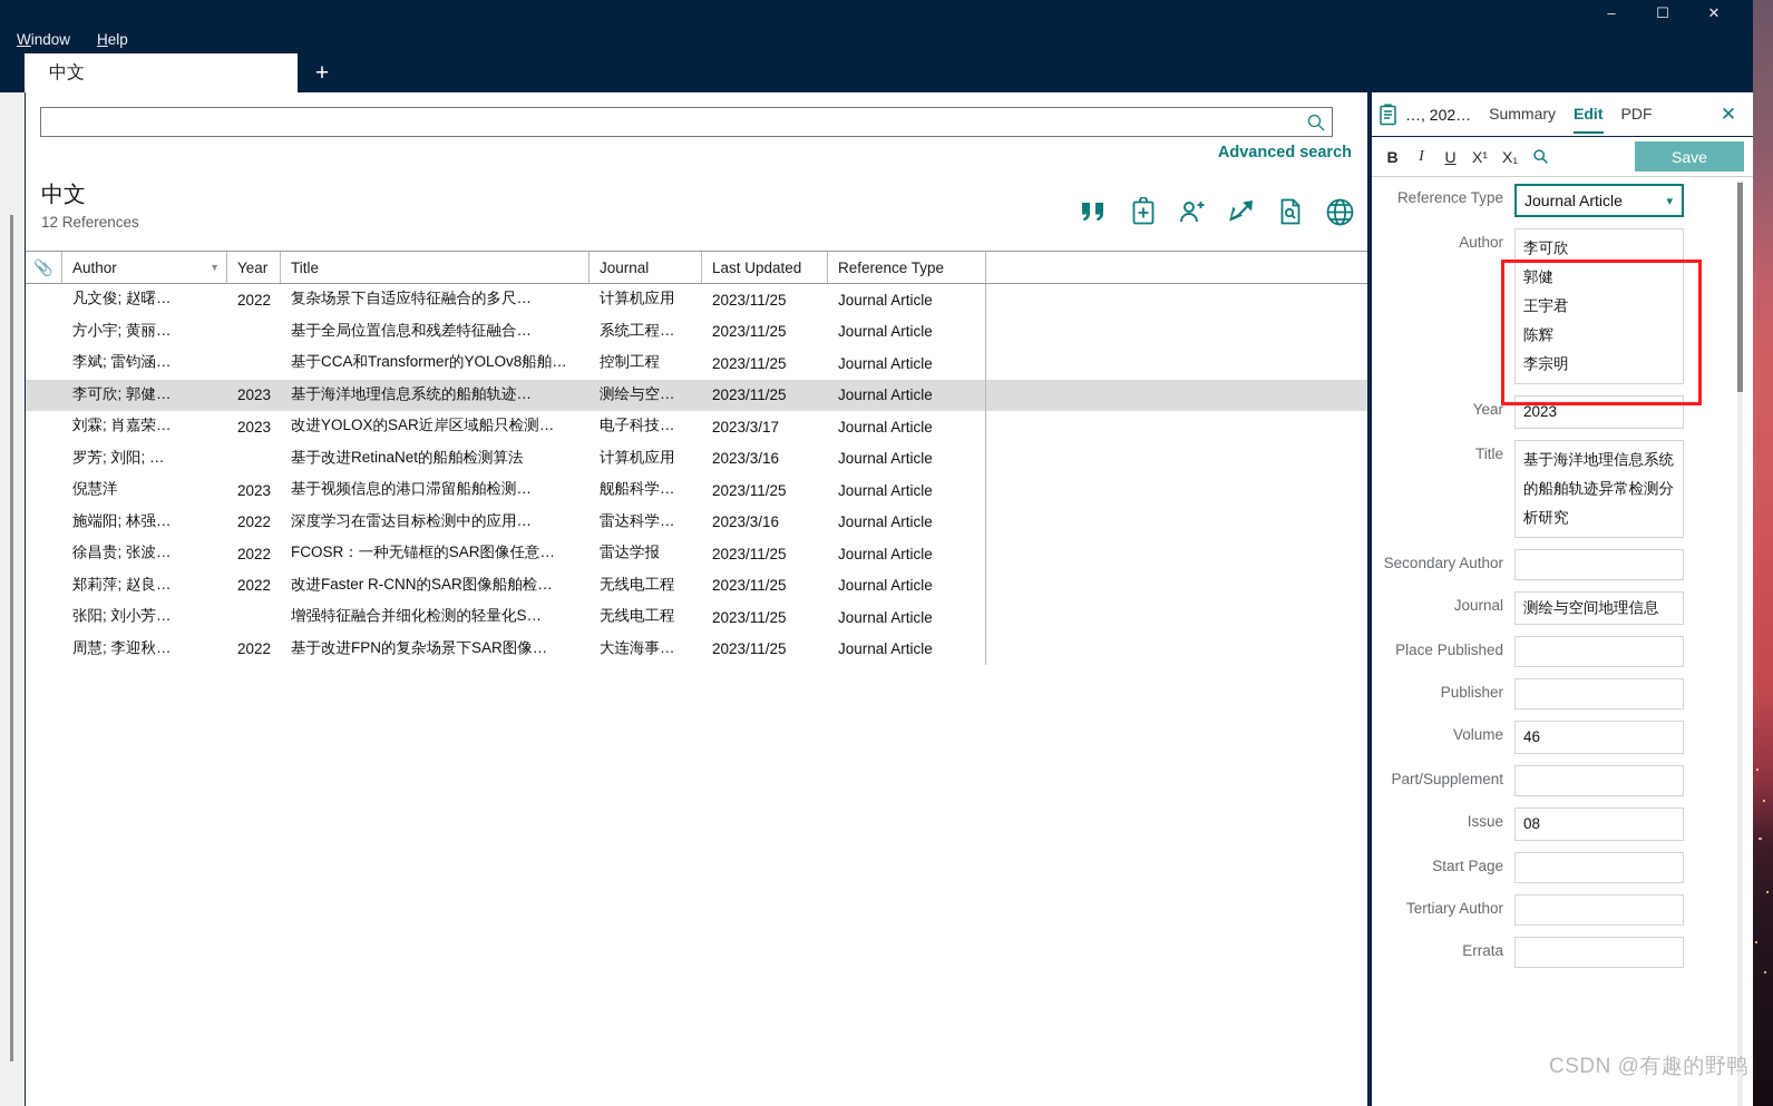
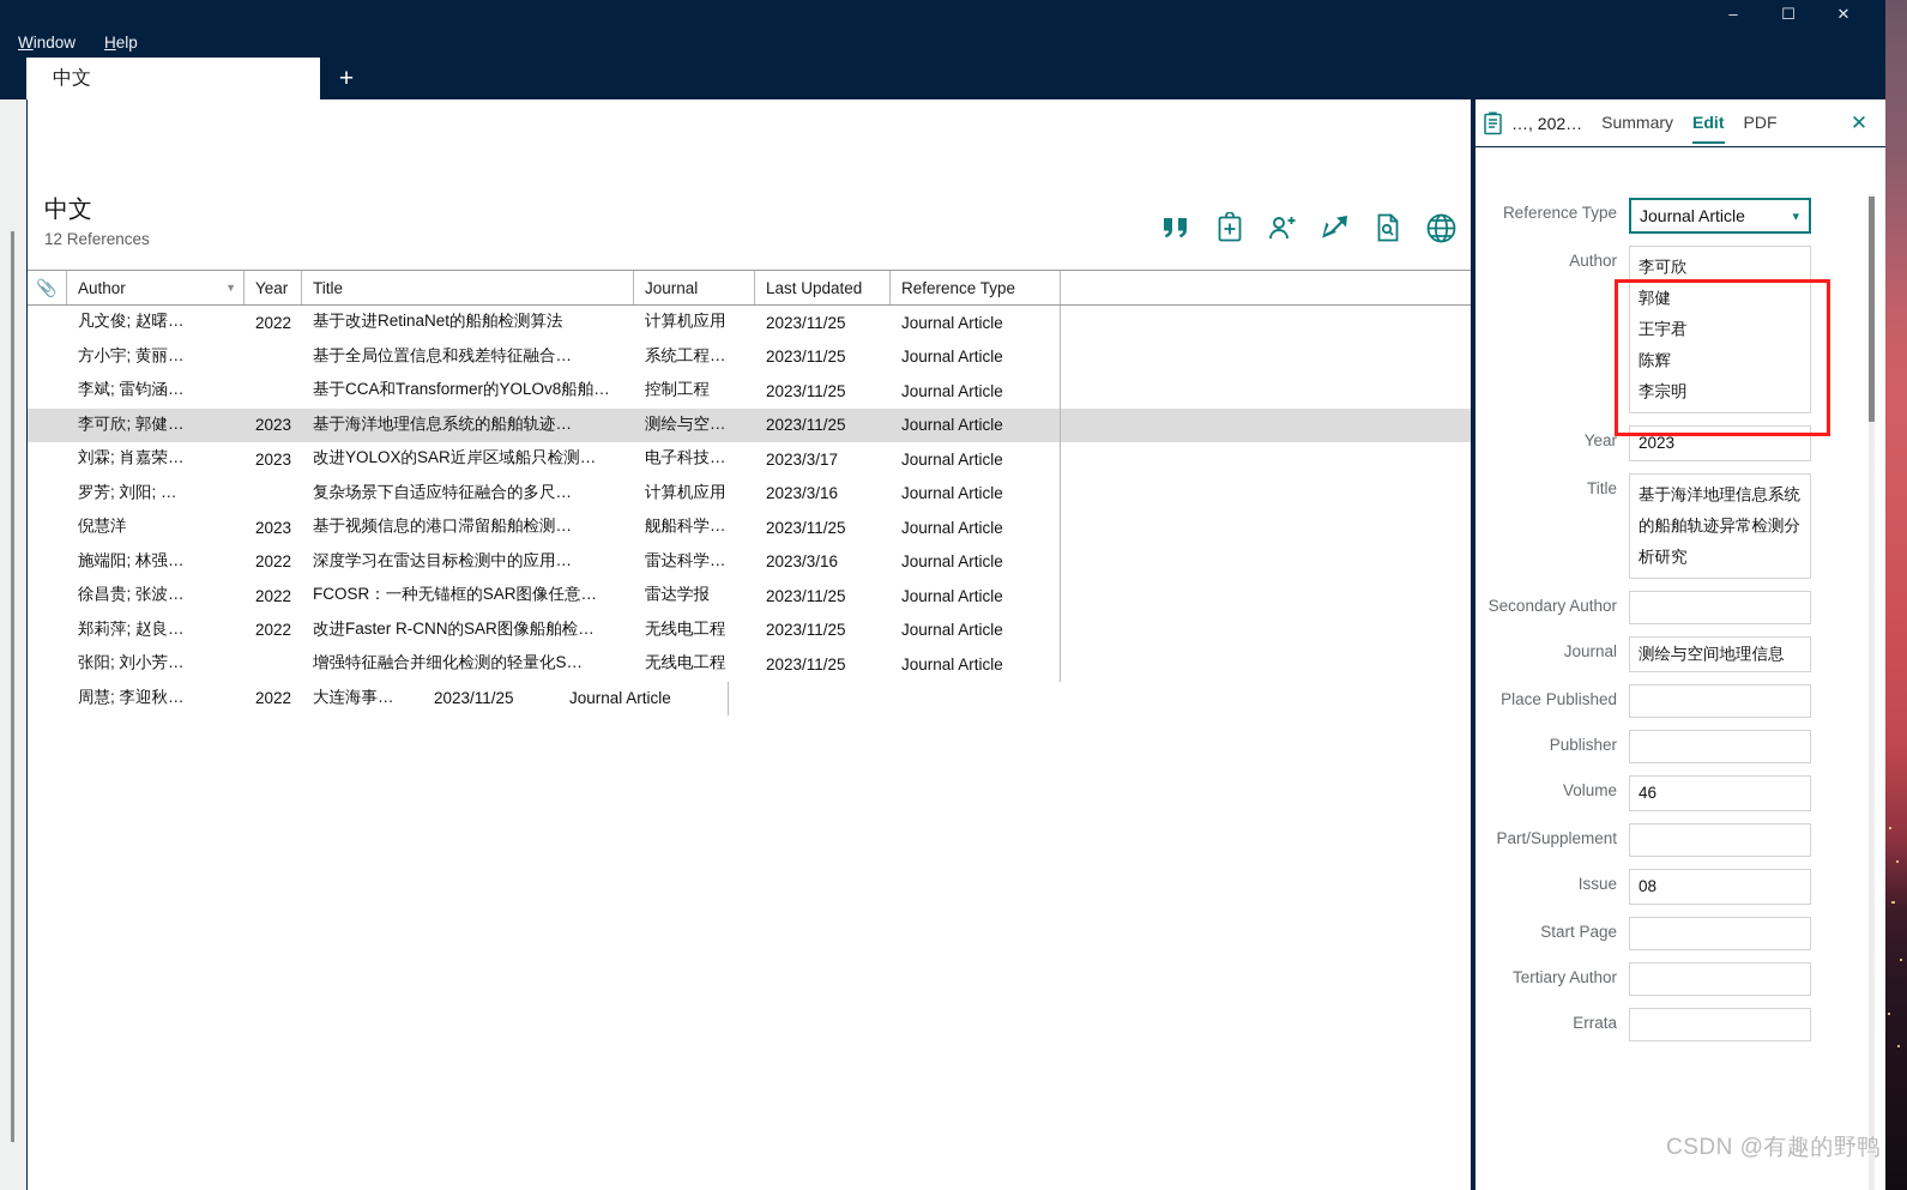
  –
  ☐
  ✕
  Window
  Help
  中文
  +
- Advanced search
  中文
  12 References
  📎
  Author
  ▼
  Year
  Title
  Journal
  Last Updated
  Reference Type
  凡文俊; 赵曙…
  2022
- 复杂场景下自适应特征融合的多尺…
+ 基于改进RetinaNet的船舶检测算法
  计算机应用
  2023/11/25
  Journal Article
  方小宇; 黄丽…
  基于全局位置信息和残差特征融合…
  系统工程…
  2023/11/25
  Journal Article
  李斌; 雷钧涵…
  基于CCA和Transformer的YOLOv8船舶…
  控制工程
  2023/11/25
  Journal Article
  李可欣; 郭健…
  2023
  基于海洋地理信息系统的船舶轨迹…
  测绘与空…
  2023/11/25
  Journal Article
  刘霖; 肖嘉荣…
  2023
  改进YOLOX的SAR近岸区域船只检测…
  电子科技…
  2023/3/17
  Journal Article
  罗芳; 刘阳; …
- 基于改进RetinaNet的船舶检测算法
+ 复杂场景下自适应特征融合的多尺…
  计算机应用
  2023/3/16
  Journal Article
  倪慧洋
  2023
  基于视频信息的港口滞留船舶检测…
  舰船科学…
  2023/11/25
  Journal Article
  施端阳; 林强…
  2022
  深度学习在雷达目标检测中的应用…
  雷达科学…
  2023/3/16
  Journal Article
  徐昌贵; 张波…
  2022
  FCOSR：一种无锚框的SAR图像任意…
  雷达学报
  2023/11/25
  Journal Article
  郑莉萍; 赵良…
  2022
  改进Faster R-CNN的SAR图像船舶检…
  无线电工程
  2023/11/25
  Journal Article
  张阳; 刘小芳…
  增强特征融合并细化检测的轻量化S…
  无线电工程
  2023/11/25
  Journal Article
  周慧; 李迎秋…
  2022
- 基于改进FPN的复杂场景下SAR图像…
  大连海事…
  2023/11/25
  Journal Article
  …, 202…
  Summary
  Edit
  PDF
  ✕
- B
- I
- U
- X¹
- X₁
- Save
  Reference Type
  Journal Article
  ▾
  Author
  李可欣
  郭健
  王宇君
  陈辉
  李宗明
  Year
  2023
  Title
  基于海洋地理信息系统的船舶轨迹异常检测分析研究
  Secondary Author
  Journal
  测绘与空间地理信息
  Place Published
  Publisher
  Volume
  46
  Part/Supplement
  Issue
  08
  Start Page
  Tertiary Author
  Errata
  CSDN @有趣的野鸭
